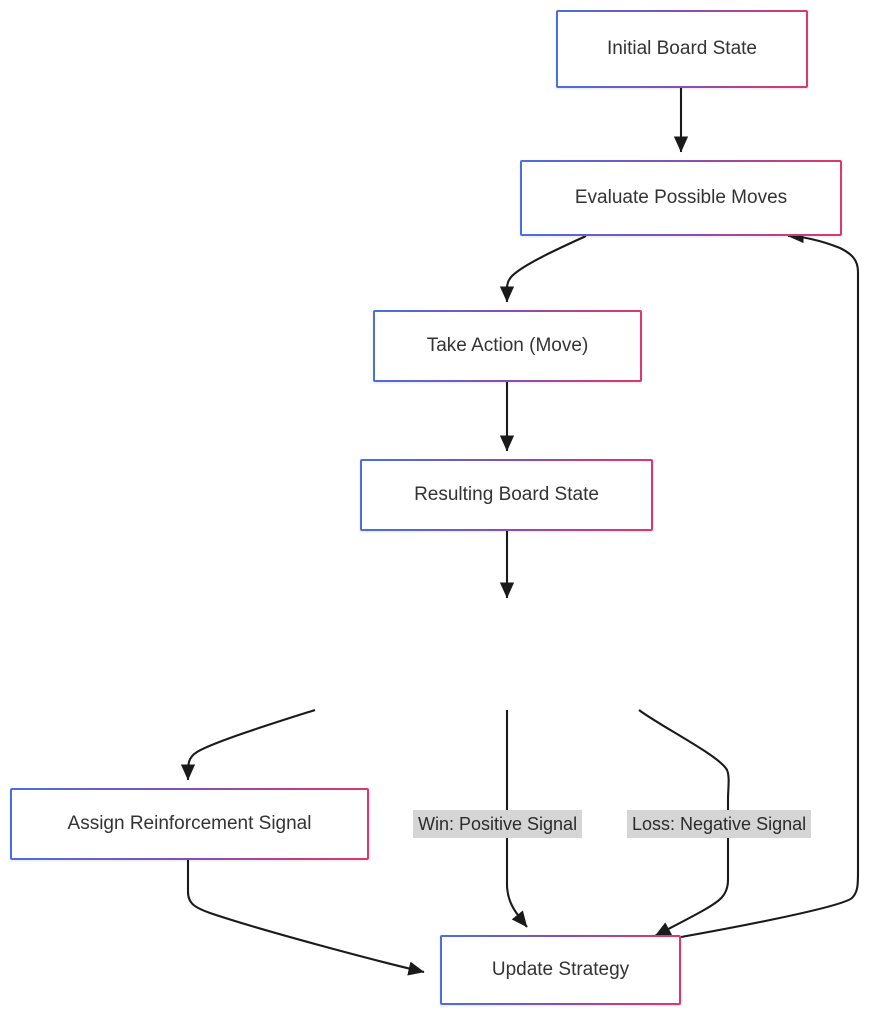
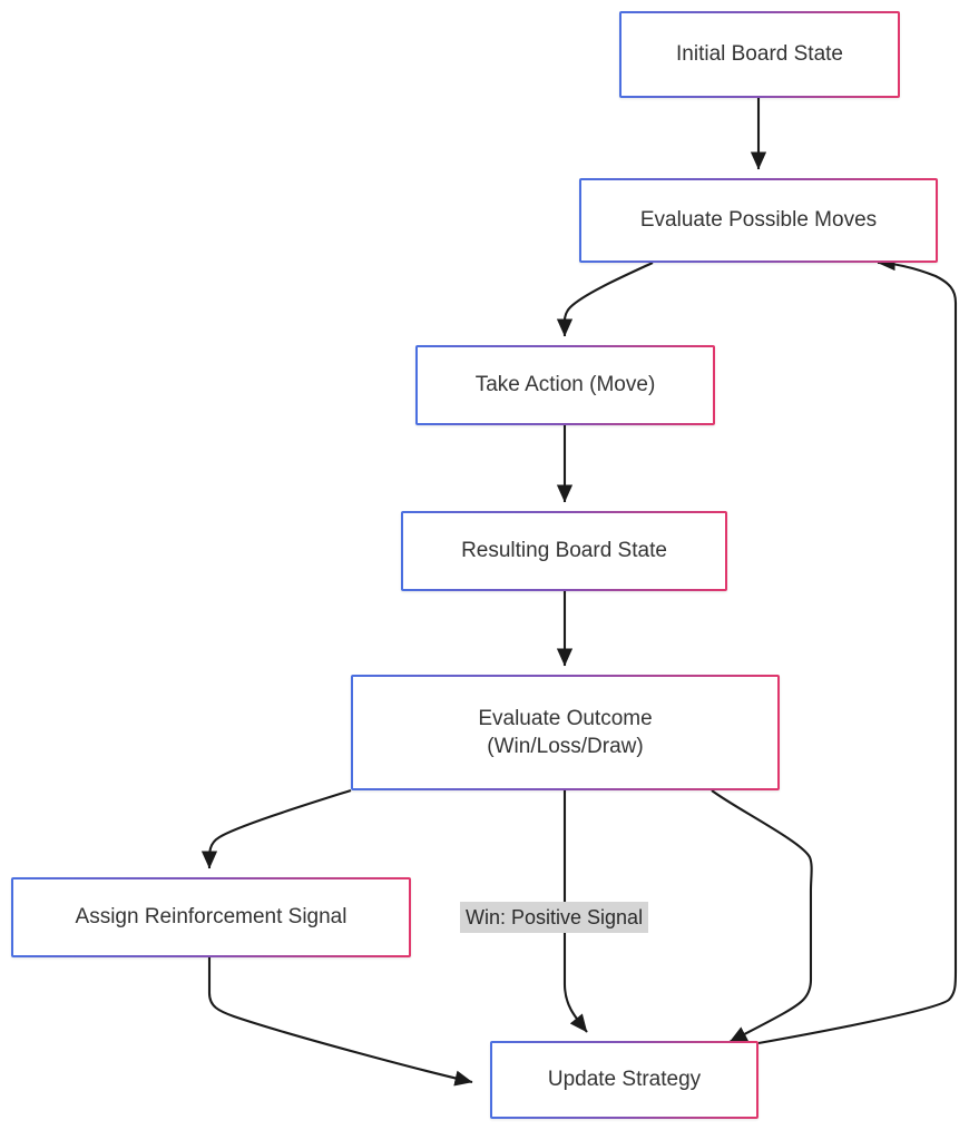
  Initial Board State
  Evaluate Possible Moves
  Take Action (Move)
  Resulting Board State
+ Evaluate Outcome
+ (Win/Loss/Draw)
  Assign Reinforcement Signal
  Update Strategy
  Win: Positive Signal
- Loss: Negative Signal
